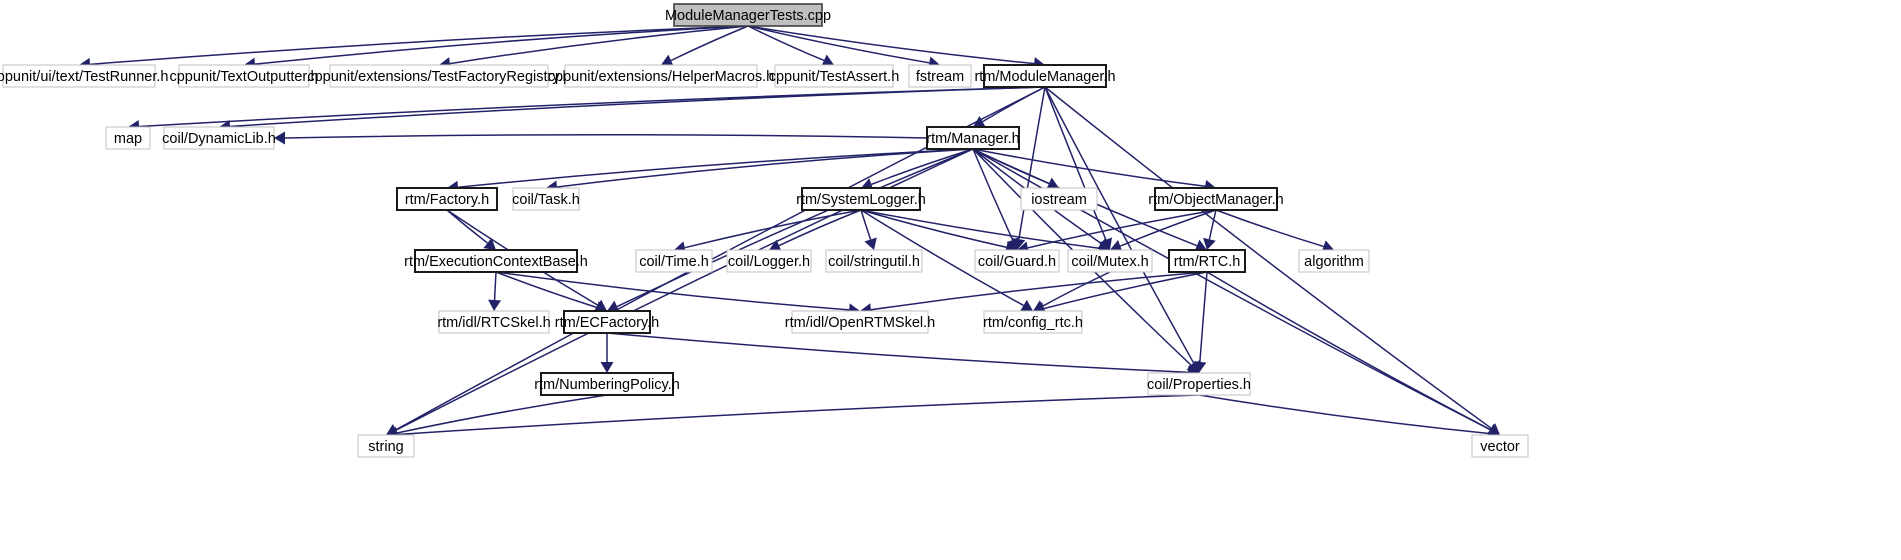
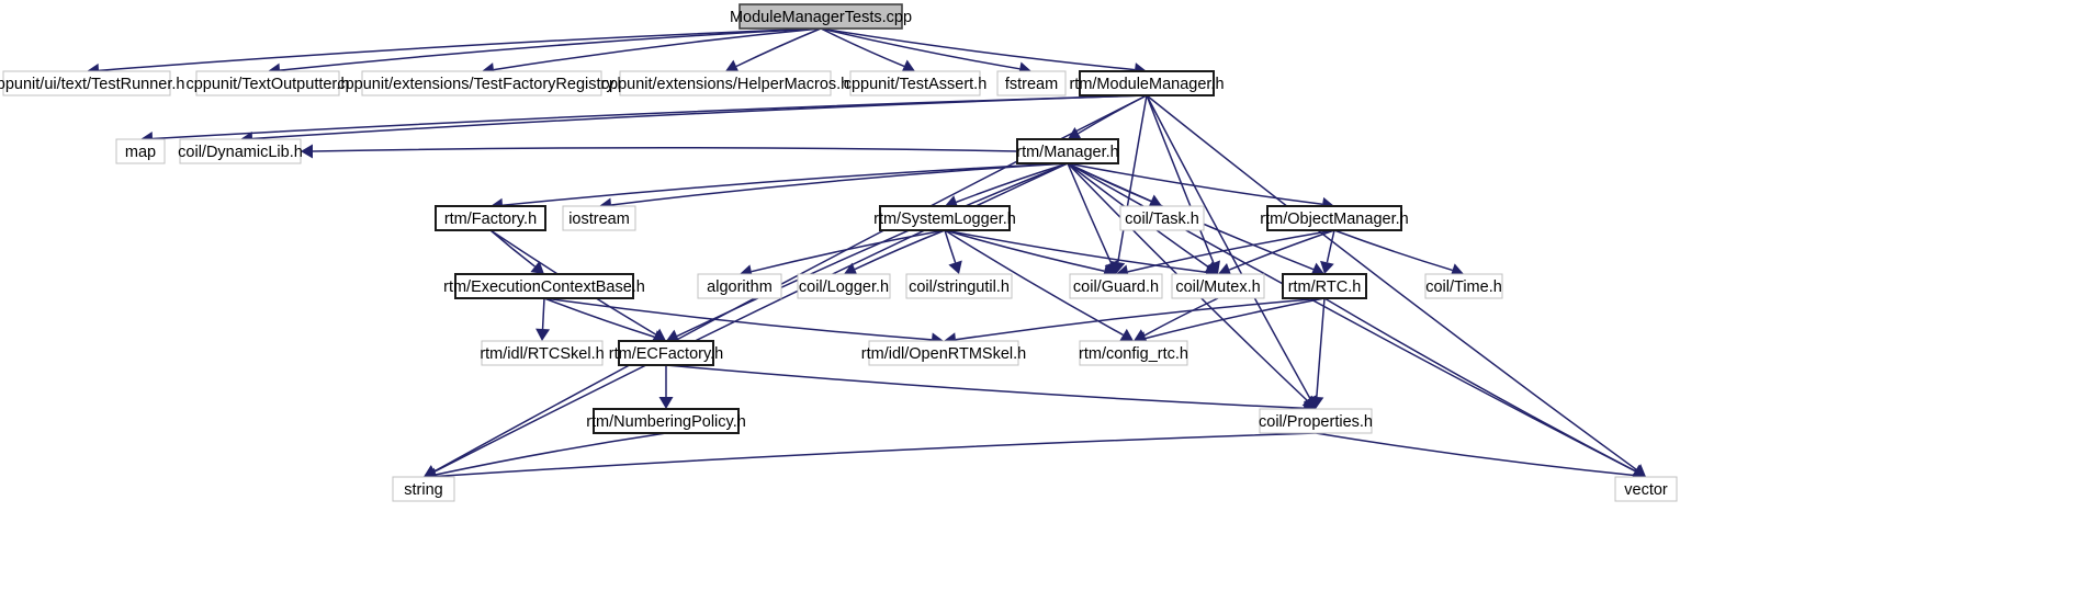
  ModuleManagerTests.cpp
  ppunit/ui/text/TestRunner.h
  cppunit/TextOutputter.h
  cppunit/extensions/TestFactoryRegistry.
  cppunit/extensions/HelperMacros.h
  cppunit/TestAssert.h
  fstream
  rtm/ModuleManager.h
  map
  coil/DynamicLib.h
  rtm/Manager.h
  rtm/Factory.h
- coil/Task.h
+ iostream
  rtm/SystemLogger.h
- iostream
+ coil/Task.h
  rtm/ObjectManager.h
  rtm/ExecutionContextBase.h
- coil/Time.h
+ algorithm
  coil/Logger.h
  coil/stringutil.h
  coil/Guard.h
  coil/Mutex.h
  rtm/RTC.h
- algorithm
+ coil/Time.h
  rtm/idl/RTCSkel.h
  rtm/ECFactory.h
  rtm/idl/OpenRTMSkel.h
  rtm/config_rtc.h
  rtm/NumberingPolicy.h
  coil/Properties.h
  string
  vector
